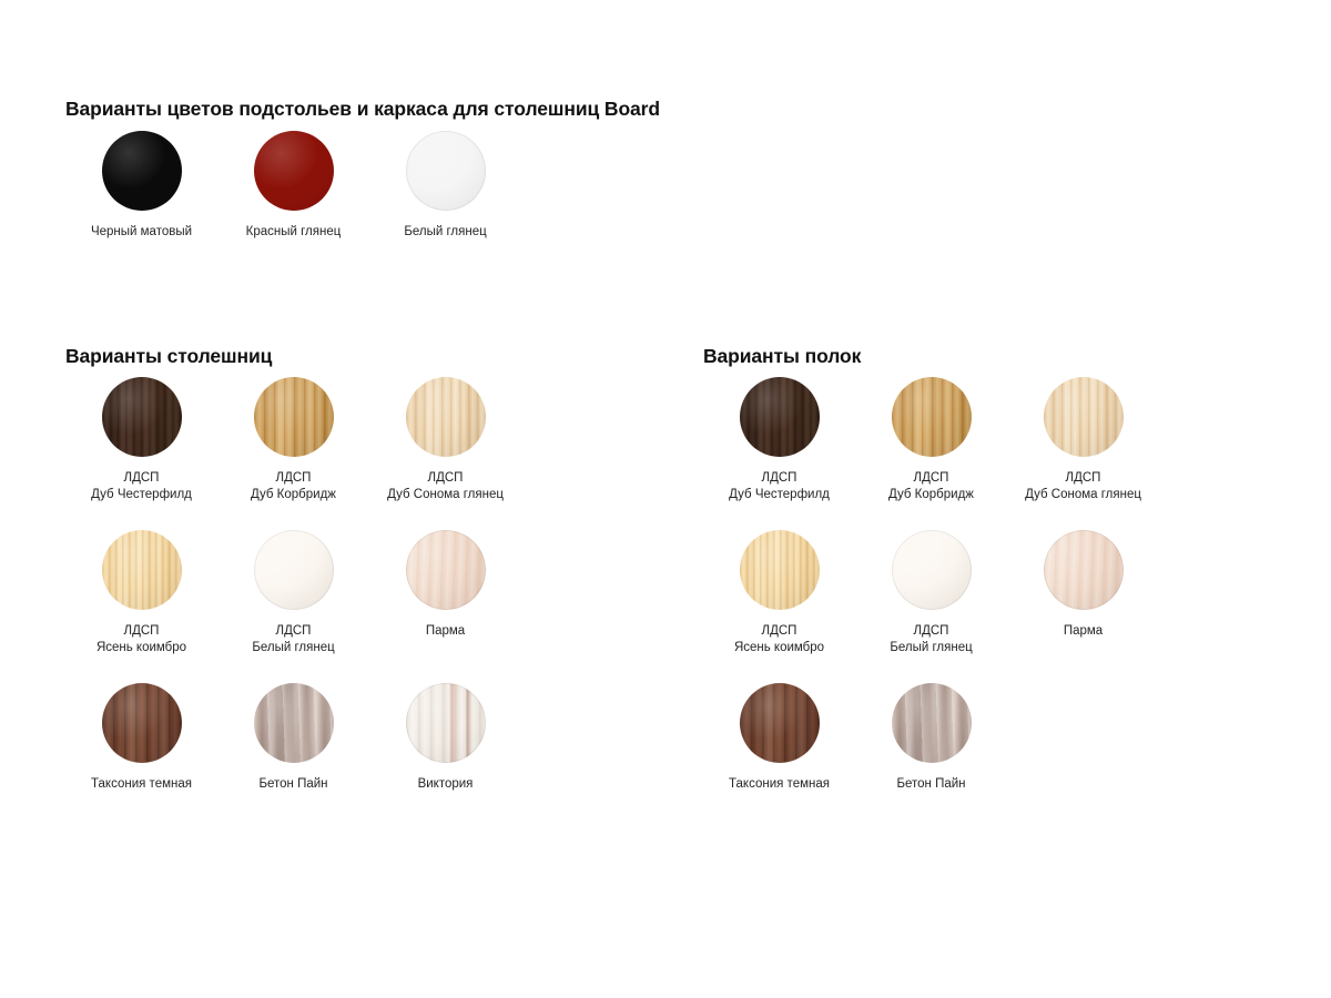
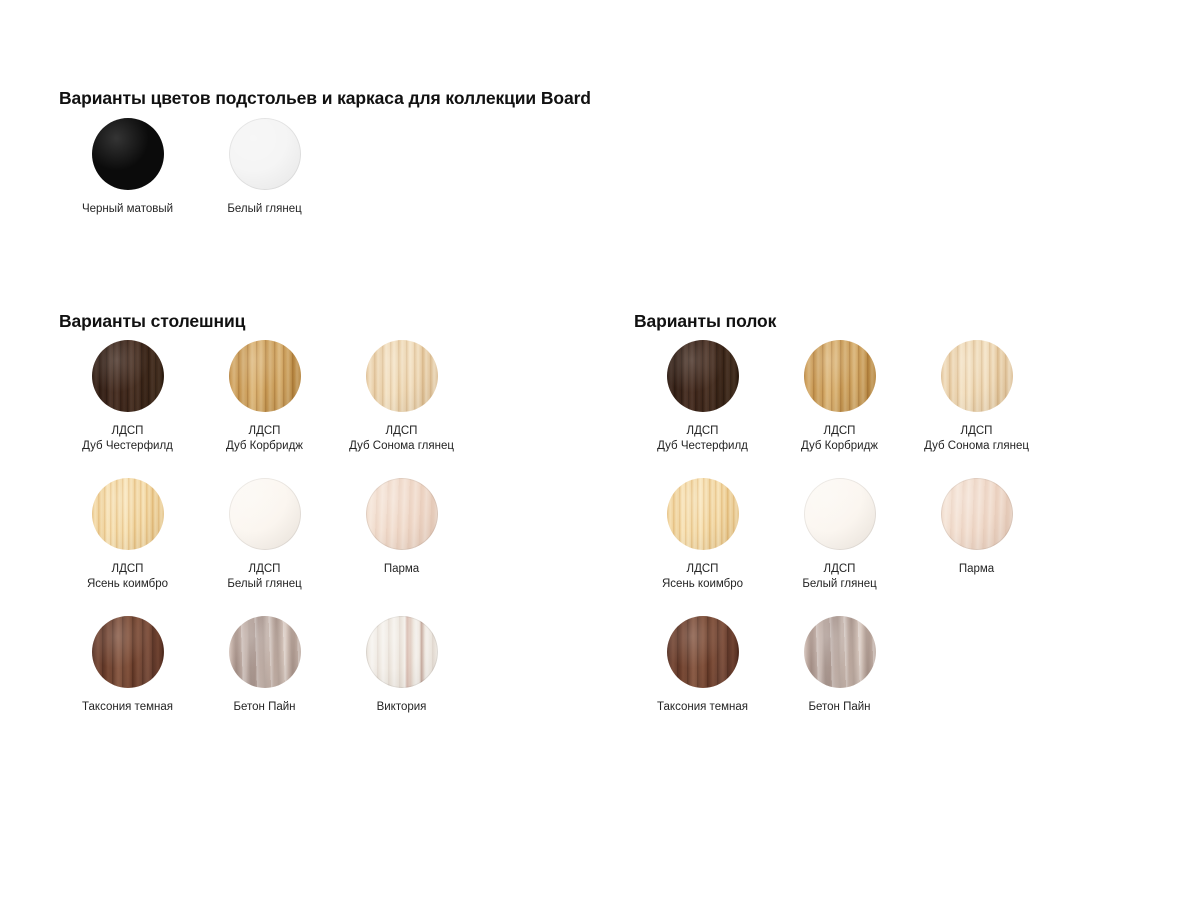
- Варианты цветов подстольев и каркаса для столешниц Board
+ Варианты цветов подстольев и каркаса для коллекции Board
  Черный матовый
- Красный глянец
  Белый глянец
  Варианты столешниц
  ЛДСП
  Дуб Честерфилд
  ЛДСП
  Дуб Корбридж
  ЛДСП
  Дуб Сонома глянец
  ЛДСП
  Ясень коимбро
  ЛДСП
  Белый глянец
  Парма
  Таксония темная
  Бетон Пайн
  Виктория
  Варианты полок
  ЛДСП
  Дуб Честерфилд
  ЛДСП
  Дуб Корбридж
  ЛДСП
  Дуб Сонома глянец
  ЛДСП
  Ясень коимбро
  ЛДСП
  Белый глянец
  Парма
  Таксония темная
  Бетон Пайн
